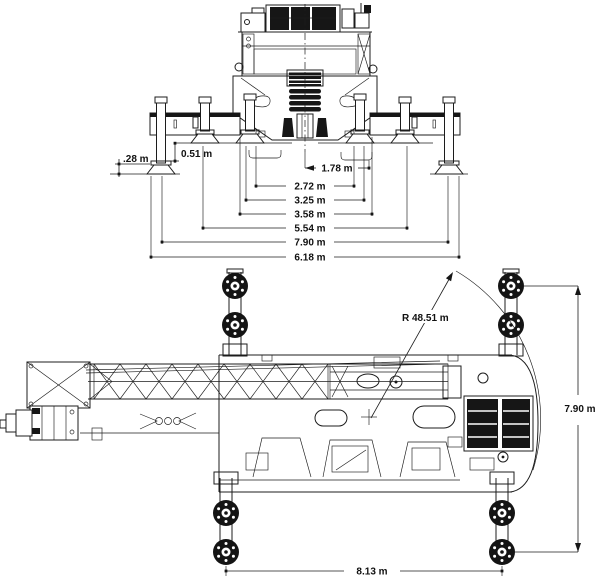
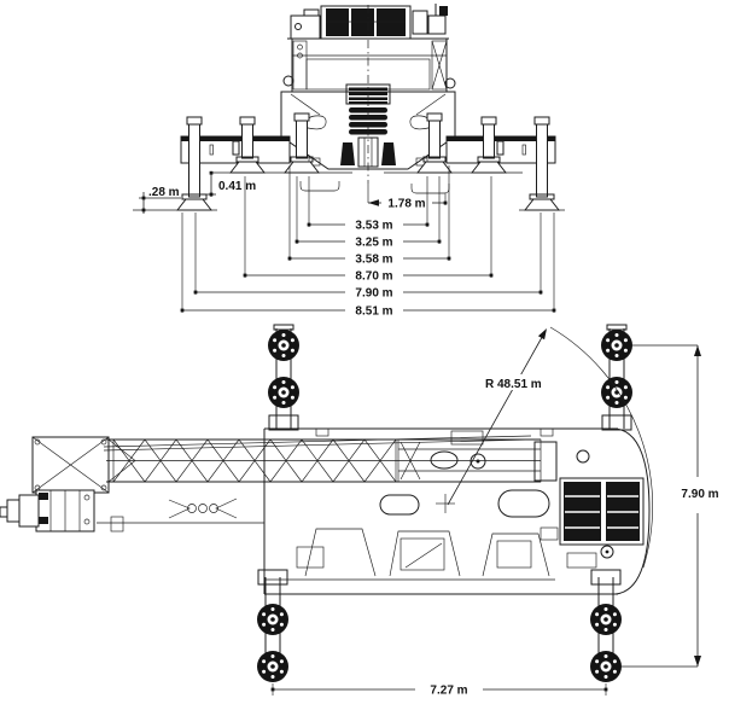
- 0.51 m
+ 0.41 m
  .28 m
  1.78 m
- 2.72 m
+ 3.53 m
  3.25 m
  3.58 m
- 5.54 m
+ 8.70 m
  7.90 m
- 6.18 m
+ 8.51 m
  R 48.51 m
  7.90 m
- 8.13 m
+ 7.27 m
